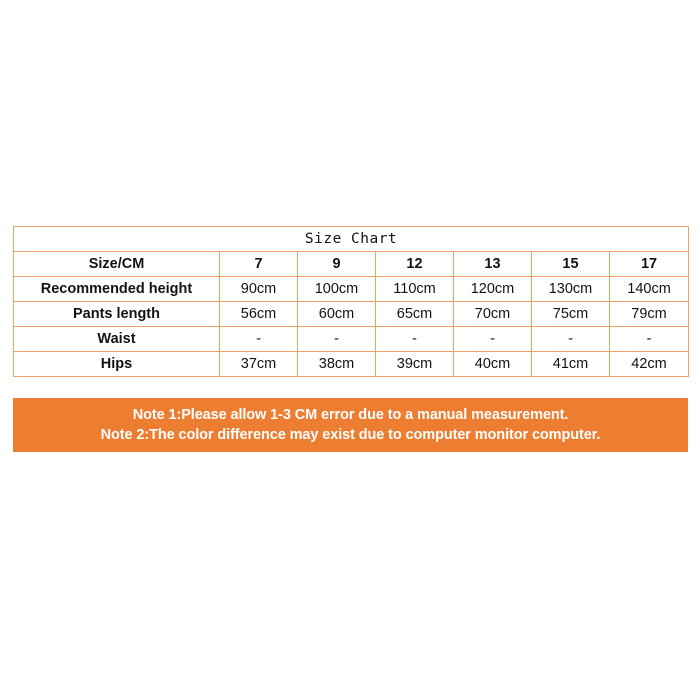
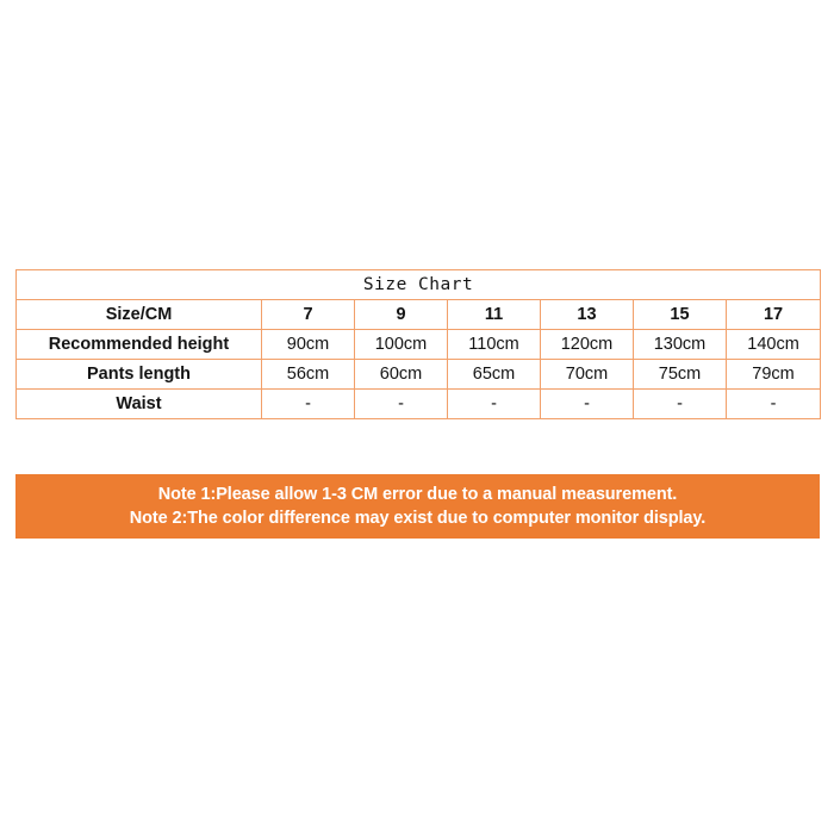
  Size Chart
- Size/CM	7	9	12	13	15	17
+ Size/CM	7	9	11	13	15	17
  Recommended height	90cm	100cm	110cm	120cm	130cm	140cm
  Pants length	56cm	60cm	65cm	70cm	75cm	79cm
  Waist	-	-	-	-	-	-
- Hips	37cm	38cm	39cm	40cm	41cm	42cm
  Note 1:Please allow 1-3 CM error due to a manual measurement.
- Note 2:The color difference may exist due to computer monitor computer.
+ Note 2:The color difference may exist due to computer monitor display.
